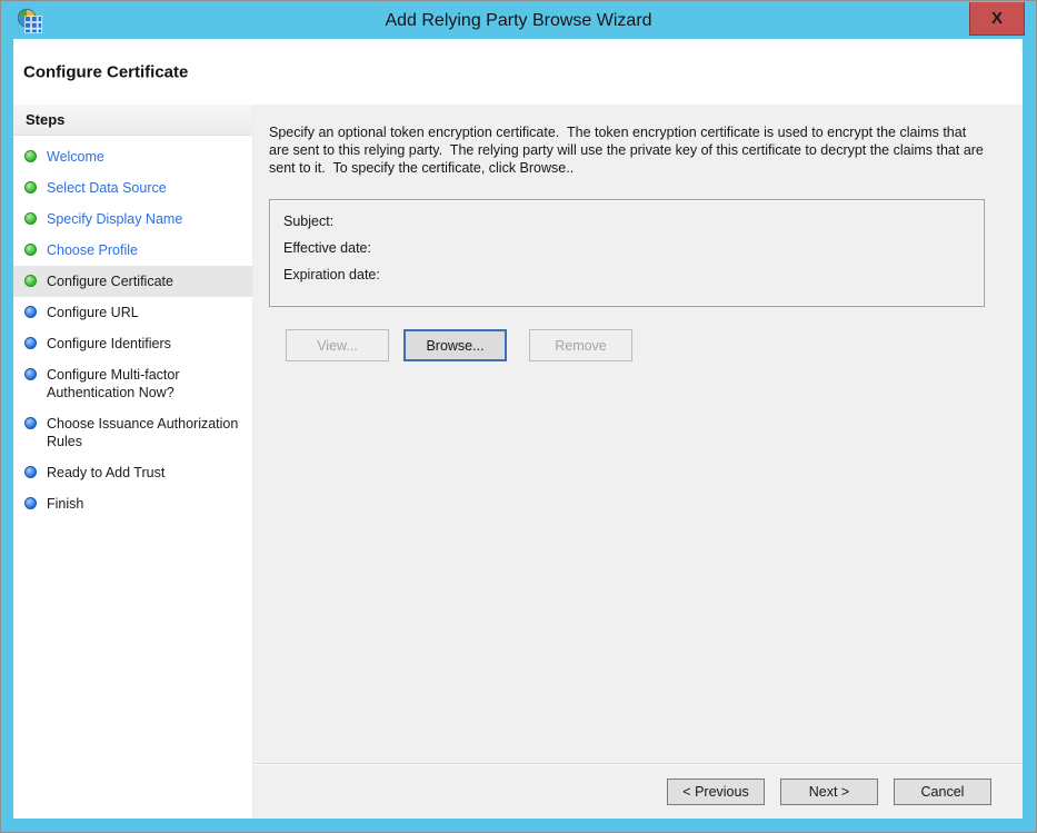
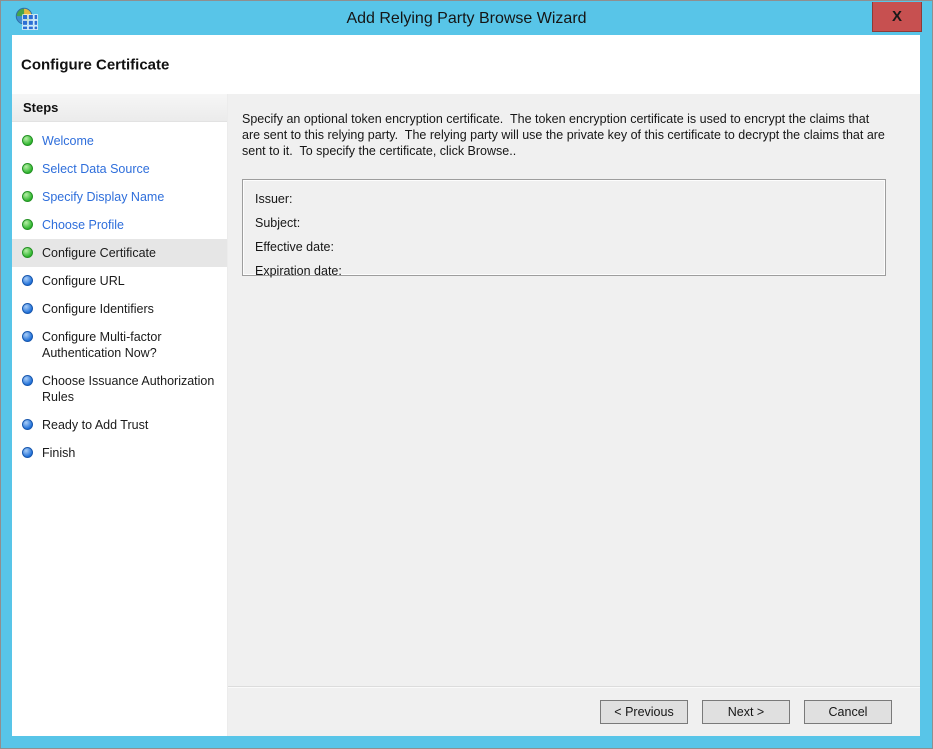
  Add Relying Party Browse Wizard
  X
  Configure Certificate
  Steps
  Welcome
  Select Data Source
  Specify Display Name
  Choose Profile
  Configure Certificate
  Configure URL
  Configure Identifiers
  Configure Multi-factor Authentication Now?
  Choose Issuance Authorization Rules
  Ready to Add Trust
  Finish
  Specify an optional token encryption certificate. The token encryption certificate is used to encrypt the claims that are sent to this relying party. The relying party will use the private key of this certificate to decrypt the claims that are sent to it. To specify the certificate, click Browse..
+ Issuer:
  Subject:
  Effective date:
  Expiration date:
- View...
- Browse...
- Remove
  < Previous
  Next >
  Cancel
